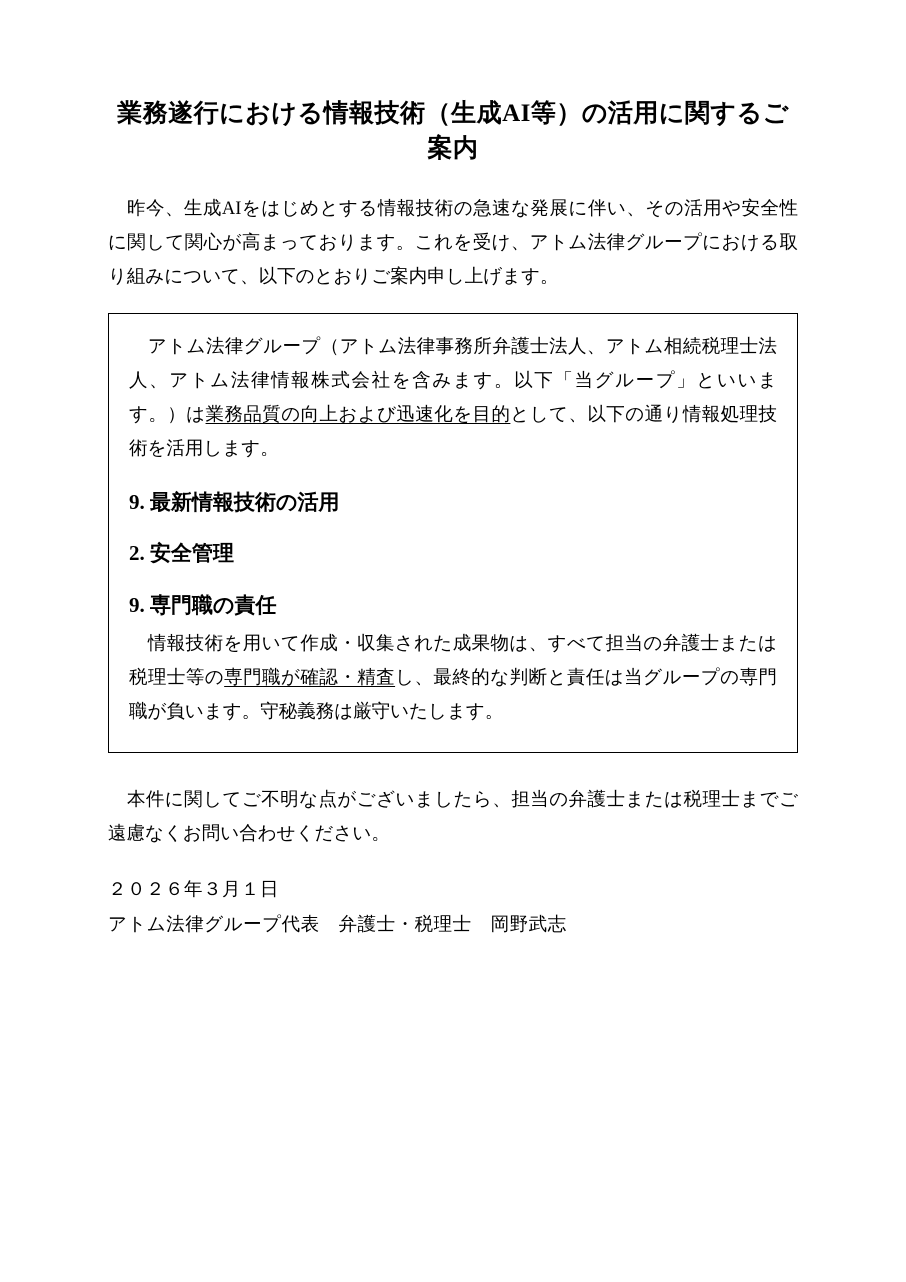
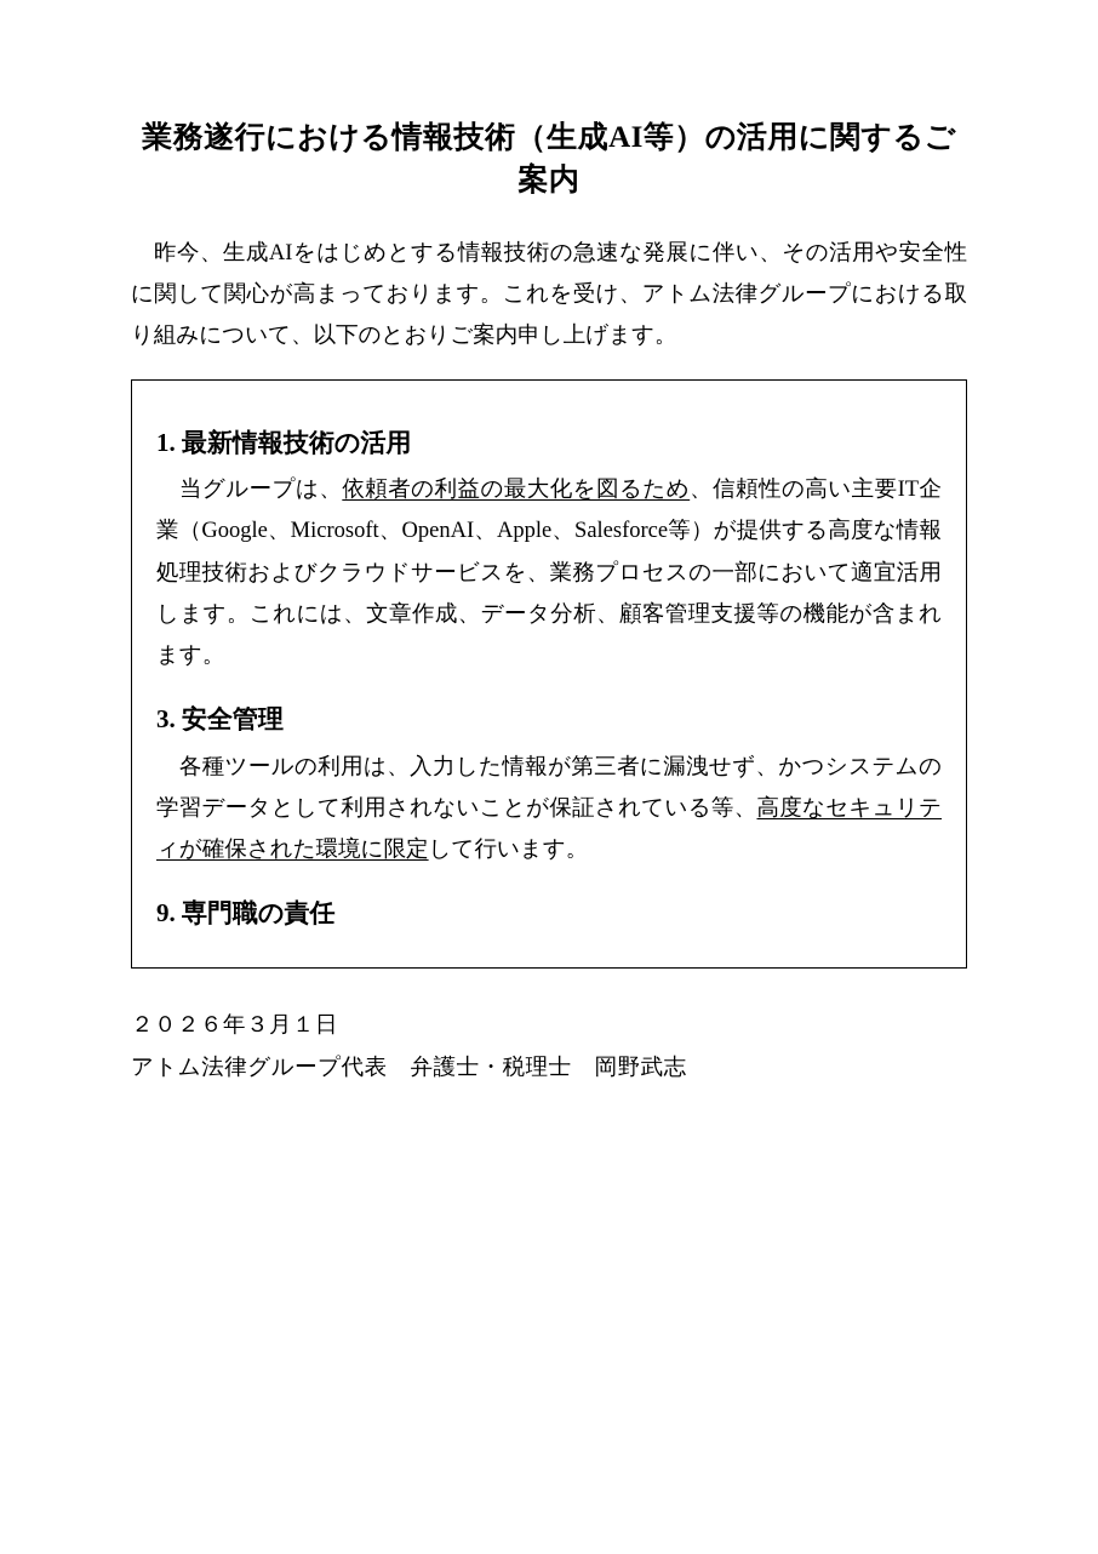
  業務遂行における情報技術（生成AI等）の活用に関するご案内
  昨今、生成AIをはじめとする情報技術の急速な発展に伴い、その活用や安全性に関して関心が高まっております。これを受け、アトム法律グループにおける取り組みについて、以下のとおりご案内申し上げます。
- アトム法律グループ（アトム法律事務所弁護士法人、アトム相続税理士法人、アトム法律情報株式会社を含みます。以下「当グループ」といいます。）は業務品質の向上および迅速化を目的として、以下の通り情報処理技術を活用します。
- 9. 最新情報技術の活用
+ 1. 最新情報技術の活用
+ 当グループは、依頼者の利益の最大化を図るため、信頼性の高い主要IT企業（Google、Microsoft、OpenAI、Apple、Salesforce等）が提供する高度な情報処理技術およびクラウドサービスを、業務プロセスの一部において適宜活用します。これには、文章作成、データ分析、顧客管理支援等の機能が含まれます。
- 2. 安全管理
+ 3. 安全管理
+ 各種ツールの利用は、入力した情報が第三者に漏洩せず、かつシステムの学習データとして利用されないことが保証されている等、高度なセキュリティが確保された環境に限定して行います。
  9. 専門職の責任
- 情報技術を用いて作成・収集された成果物は、すべて担当の弁護士または税理士等の専門職が確認・精査し、最終的な判断と責任は当グループの専門職が負います。守秘義務は厳守いたします。
- 本件に関してご不明な点がございましたら、担当の弁護士または税理士までご遠慮なくお問い合わせください。
  ２０２６年３月１日
  アトム法律グループ代表 弁護士・税理士 岡野武志
